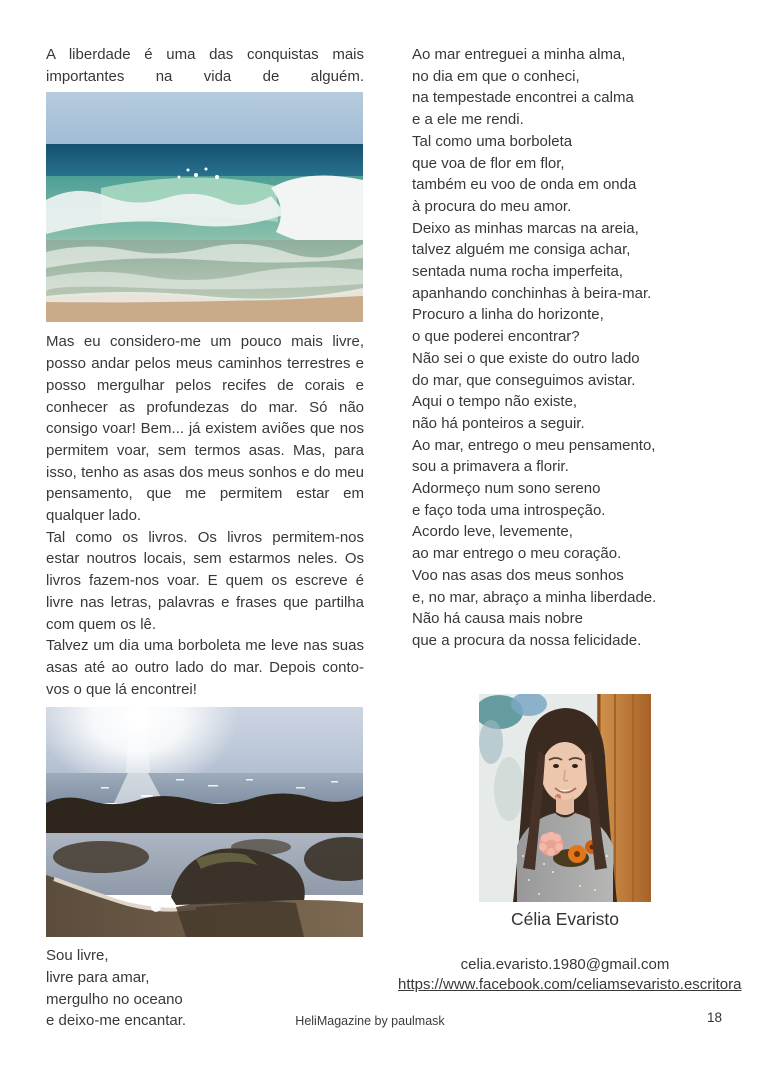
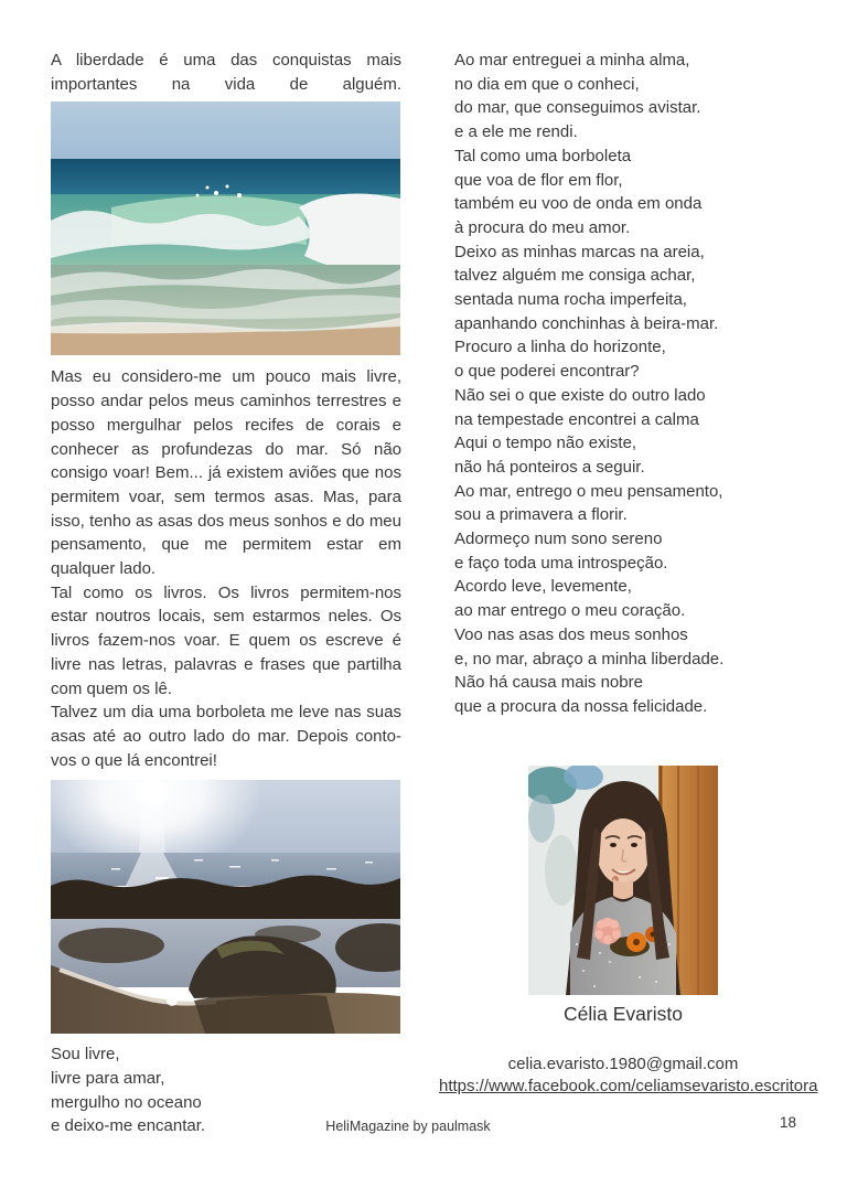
  A liberdade é uma das conquistas mais importantes na vida de alguém.
  Mas eu considero-me um pouco mais livre, posso andar pelos meus caminhos terrestres e posso mergulhar pelos recifes de corais e conhecer as profundezas do mar. Só não consigo voar! Bem... já existem aviões que nos permitem voar, sem termos asas. Mas, para isso, tenho as asas dos meus sonhos e do meu pensamento, que me permitem estar em qualquer lado.
  Tal como os livros. Os livros permitem-nos estar noutros locais, sem estarmos neles. Os livros fazem-nos voar. E quem os escreve é livre nas letras, palavras e frases que partilha com quem os lê.
  Talvez um dia uma borboleta me leve nas suas asas até ao outro lado do mar. Depois conto-vos o que lá encontrei!
  Sou livre,
  livre para amar,
  mergulho no oceano
  e deixo-me encantar.
  Ao mar entreguei a minha alma,
  no dia em que o conheci,
- na tempestade encontrei a calma
+ do mar, que conseguimos avistar.
  e a ele me rendi.
  Tal como uma borboleta
  que voa de flor em flor,
  também eu voo de onda em onda
  à procura do meu amor.
  Deixo as minhas marcas na areia,
  talvez alguém me consiga achar,
  sentada numa rocha imperfeita,
  apanhando conchinhas à beira-mar.
  Procuro a linha do horizonte,
  o que poderei encontrar?
  Não sei o que existe do outro lado
- do mar, que conseguimos avistar.
+ na tempestade encontrei a calma
  Aqui o tempo não existe,
  não há ponteiros a seguir.
  Ao mar, entrego o meu pensamento,
  sou a primavera a florir.
  Adormeço num sono sereno
  e faço toda uma introspeção.
  Acordo leve, levemente,
  ao mar entrego o meu coração.
  Voo nas asas dos meus sonhos
  e, no mar, abraço a minha liberdade.
  Não há causa mais nobre
  que a procura da nossa felicidade.
  Célia Evaristo
  celia.evaristo.1980@gmail.com
  https://www.facebook.com/celiamsevaristo.escritora
  HeliMagazine by paulmask
  18
